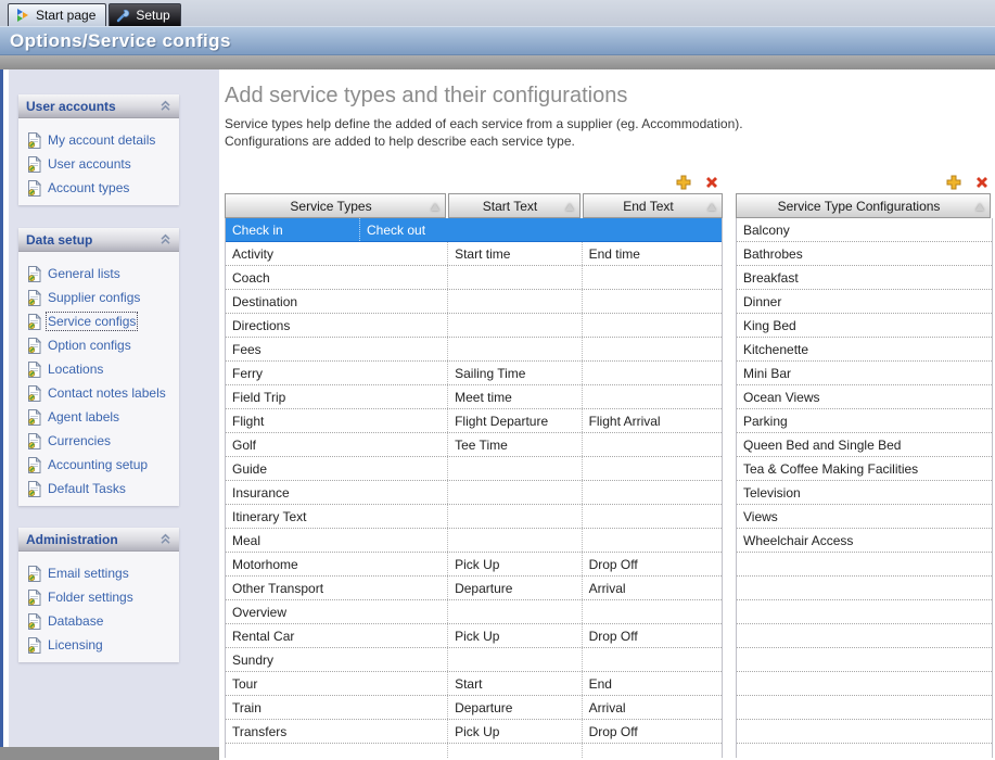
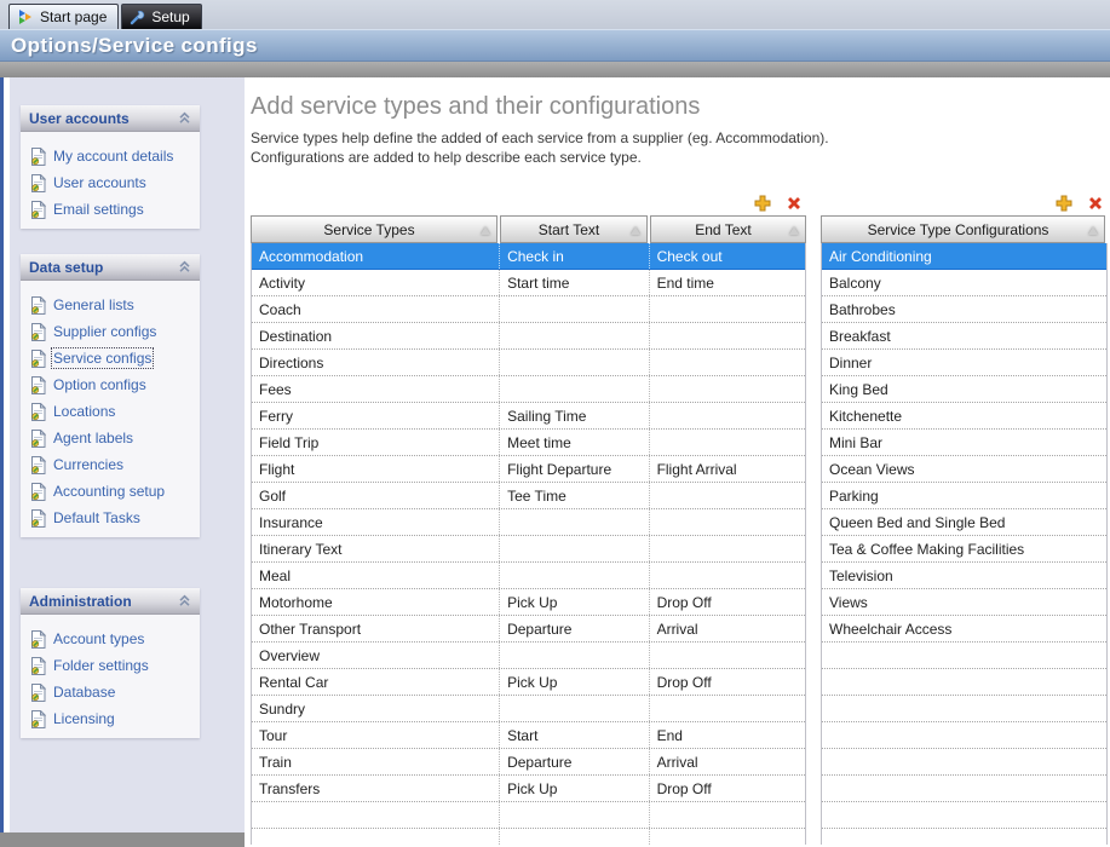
  Start page
  Setup
  Options/Service configs
  User accounts
  My account details
  User accounts
- Account types
+ Email settings
  Data setup
  General lists
  Supplier configs
  Service configs
  Option configs
  Locations
- Contact notes labels
  Agent labels
  Currencies
  Accounting setup
  Default Tasks
  Administration
- Email settings
+ Account types
  Folder settings
  Database
  Licensing
  Add service types and their configurations
  Service types help define the added of each service from a supplier (eg. Accommodation).
  Configurations are added to help describe each service type.
  Service Types
  Start Text
  End Text
+ Accommodation
  Check in
  Check out
  Activity
  Start time
  End time
  Coach
  Destination
  Directions
  Fees
  Ferry
  Sailing Time
  Field Trip
  Meet time
  Flight
  Flight Departure
  Flight Arrival
  Golf
  Tee Time
- Guide
  Insurance
  Itinerary Text
  Meal
  Motorhome
  Pick Up
  Drop Off
  Other Transport
  Departure
  Arrival
  Overview
  Rental Car
  Pick Up
  Drop Off
  Sundry
  Tour
  Start
  End
  Train
  Departure
  Arrival
  Transfers
  Pick Up
  Drop Off
  Service Type Configurations
+ Air Conditioning
  Balcony
  Bathrobes
  Breakfast
  Dinner
  King Bed
  Kitchenette
  Mini Bar
  Ocean Views
  Parking
  Queen Bed and Single Bed
  Tea & Coffee Making Facilities
  Television
  Views
  Wheelchair Access
